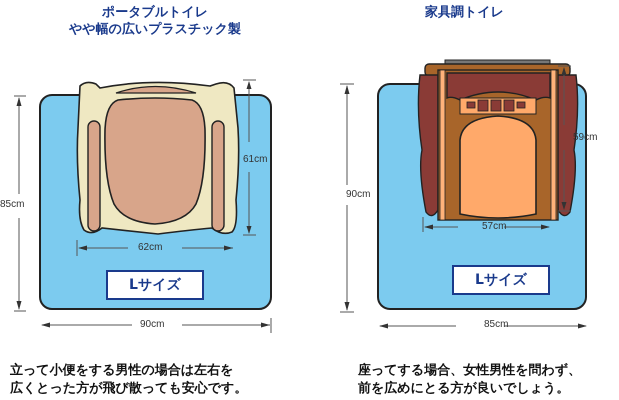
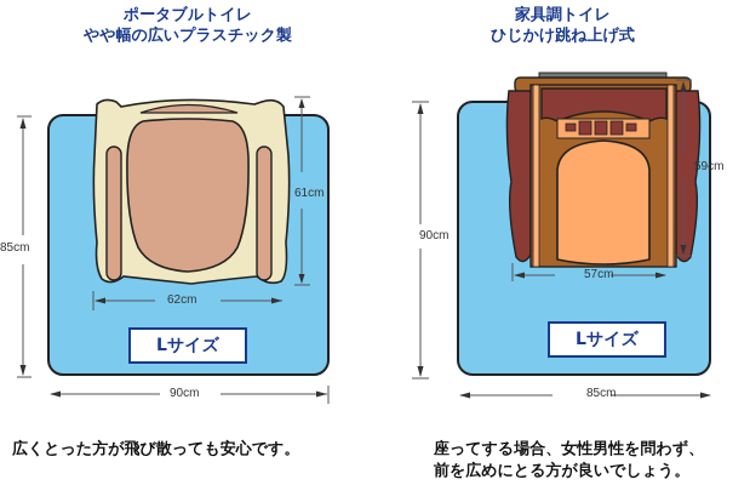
  ポータブルトイレ
  やや幅の広いプラスチック製
  家具調トイレ
+ ひじかけ跳ね上げ式
  85cm
  61cm
  62cm
  90cm
  Lサイズ
  90cm
  59cm
  57cm
  85cm
  Lサイズ
- 立って小便をする男性の場合は左右を
  広くとった方が飛び散っても安心です。
  座ってする場合、女性男性を問わず、
  前を広めにとる方が良いでしょう。
